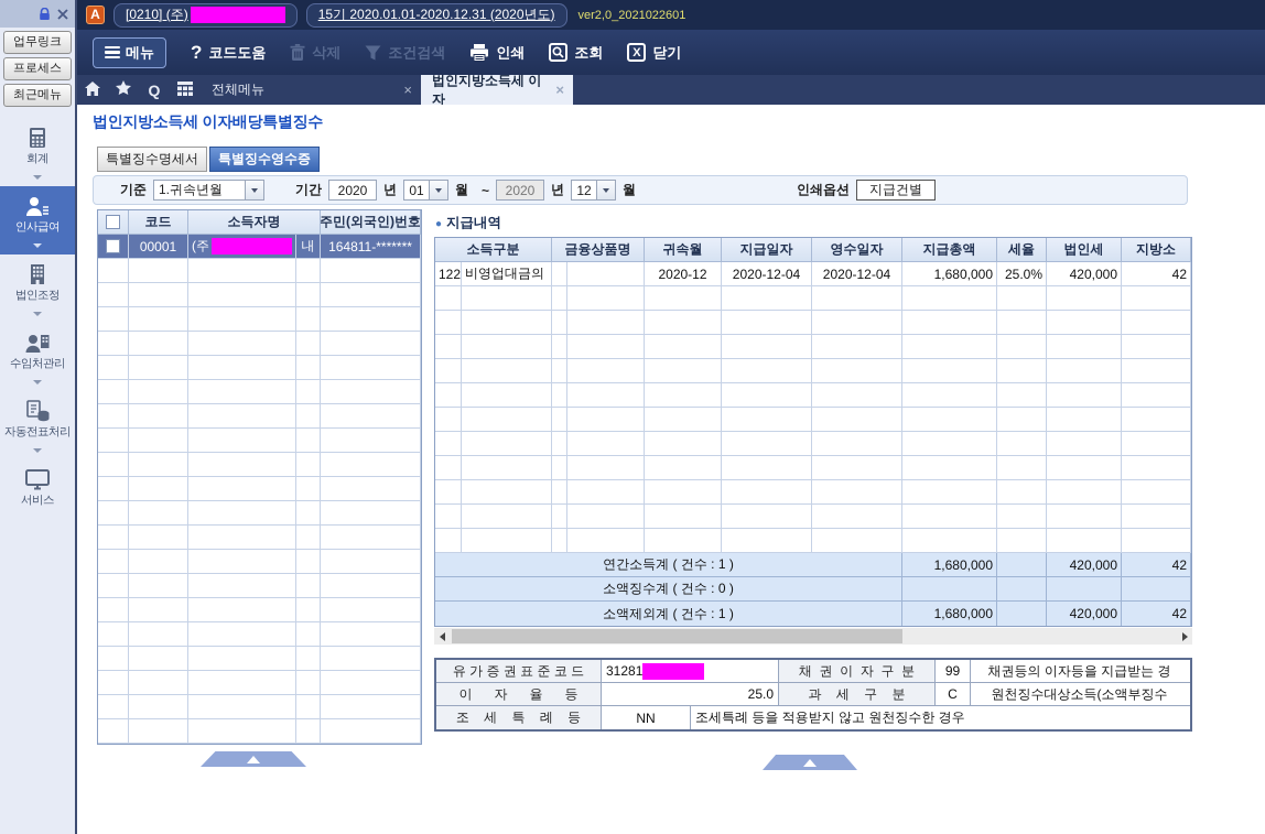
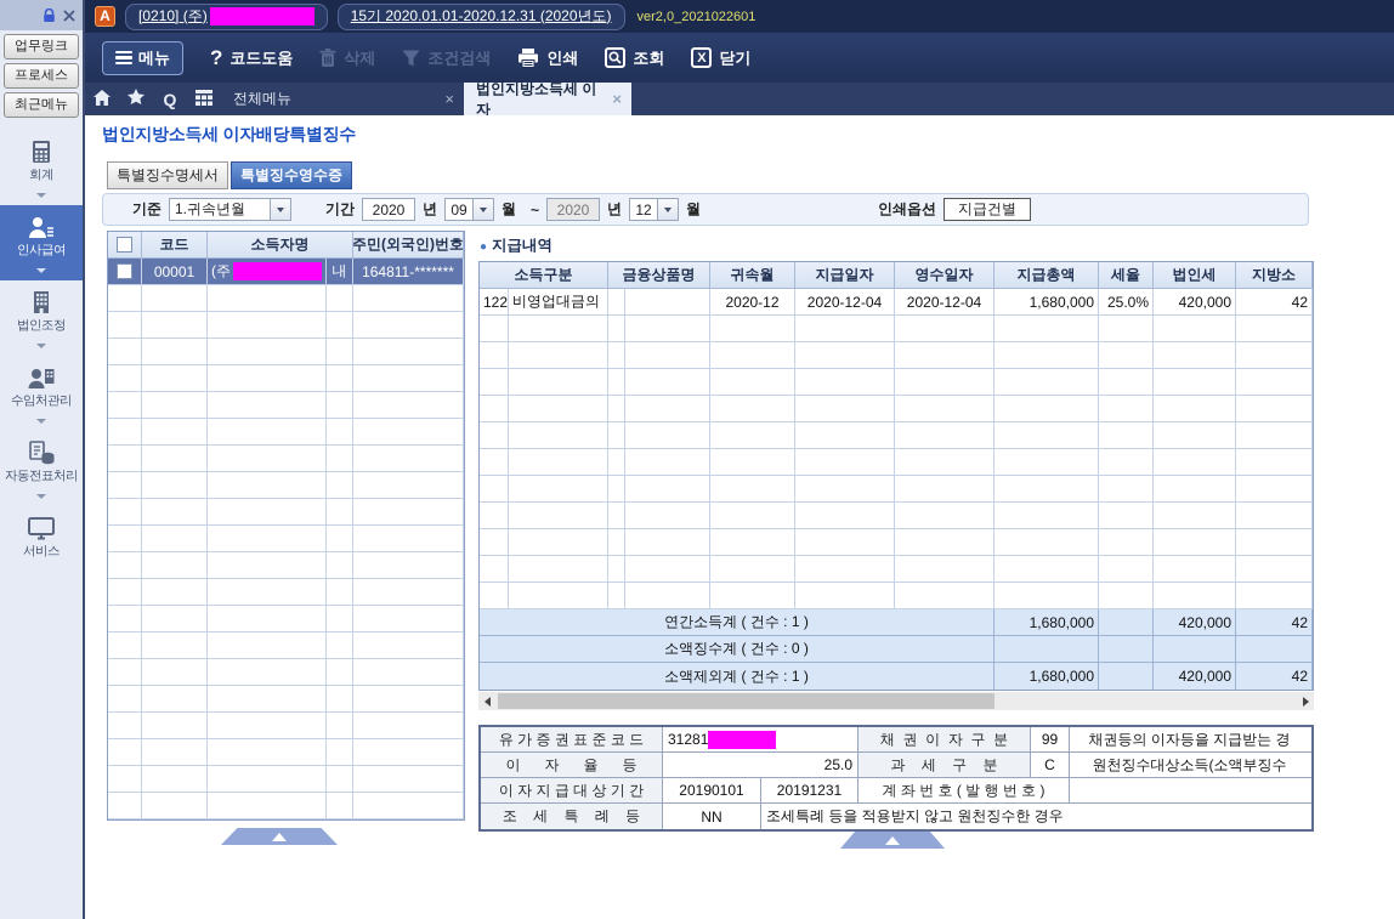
  업무링크
  프로세스
  최근메뉴
  회계
  인사급여
  법인조정
  수임처관리
  자동전표처리
  서비스
  A
  [0210] (주)
  15기 2020.01.01-2020.12.31 (2020년도)
  ver2,0_2021022601
  메뉴
  ?
  코드도움
  삭제
  조건검색
  인쇄
  조회
  X
  닫기
  Q
  전체메뉴
  ×
  법인지방소득세 이자
  ×
  법인지방소득세 이자배당특별징수
  특별징수명세서
  특별징수영수증
  기준
  1.귀속년월
  기간
  2020
  년
- 01
+ 09
  월
  ~
  2020
  년
  12
  월
  인쇄옵션
  지급건별
  코드
  소득자명
  주민(외국인)번호
  00001
  (주
  내
  164811-*******
  ● 지급내역
  소득구분
  금융상품명
  귀속월
  지급일자
  영수일자
  지급총액
  세율
  법인세
  지방소
  122
  비영업대금의
  2020-12
  2020-12-04
  2020-12-04
  1,680,000
  25.0%
  420,000
  42
  연간소득계 ( 건수 : 1 )
  1,680,000
  420,000
  42
  소액징수계 ( 건수 : 0 )
  소액제외계 ( 건수 : 1 )
  1,680,000
  420,000
  42
  유 가 증 권 표 준 코 드
  31281
  채 권 이 자 구 분
  99
  채권등의 이자등을 지급받는 경
  이 자 율 등
  25.0
  과 세 구 분
  C
  원천징수대상소득(소액부징수
+ 이 자 지 급 대 상 기 간
+ 20190101
+ 20191231
+ 계 좌 번 호 ( 발 행 번 호 )
  조 세 특 례 등
  NN
  조세특례 등을 적용받지 않고 원천징수한 경우
